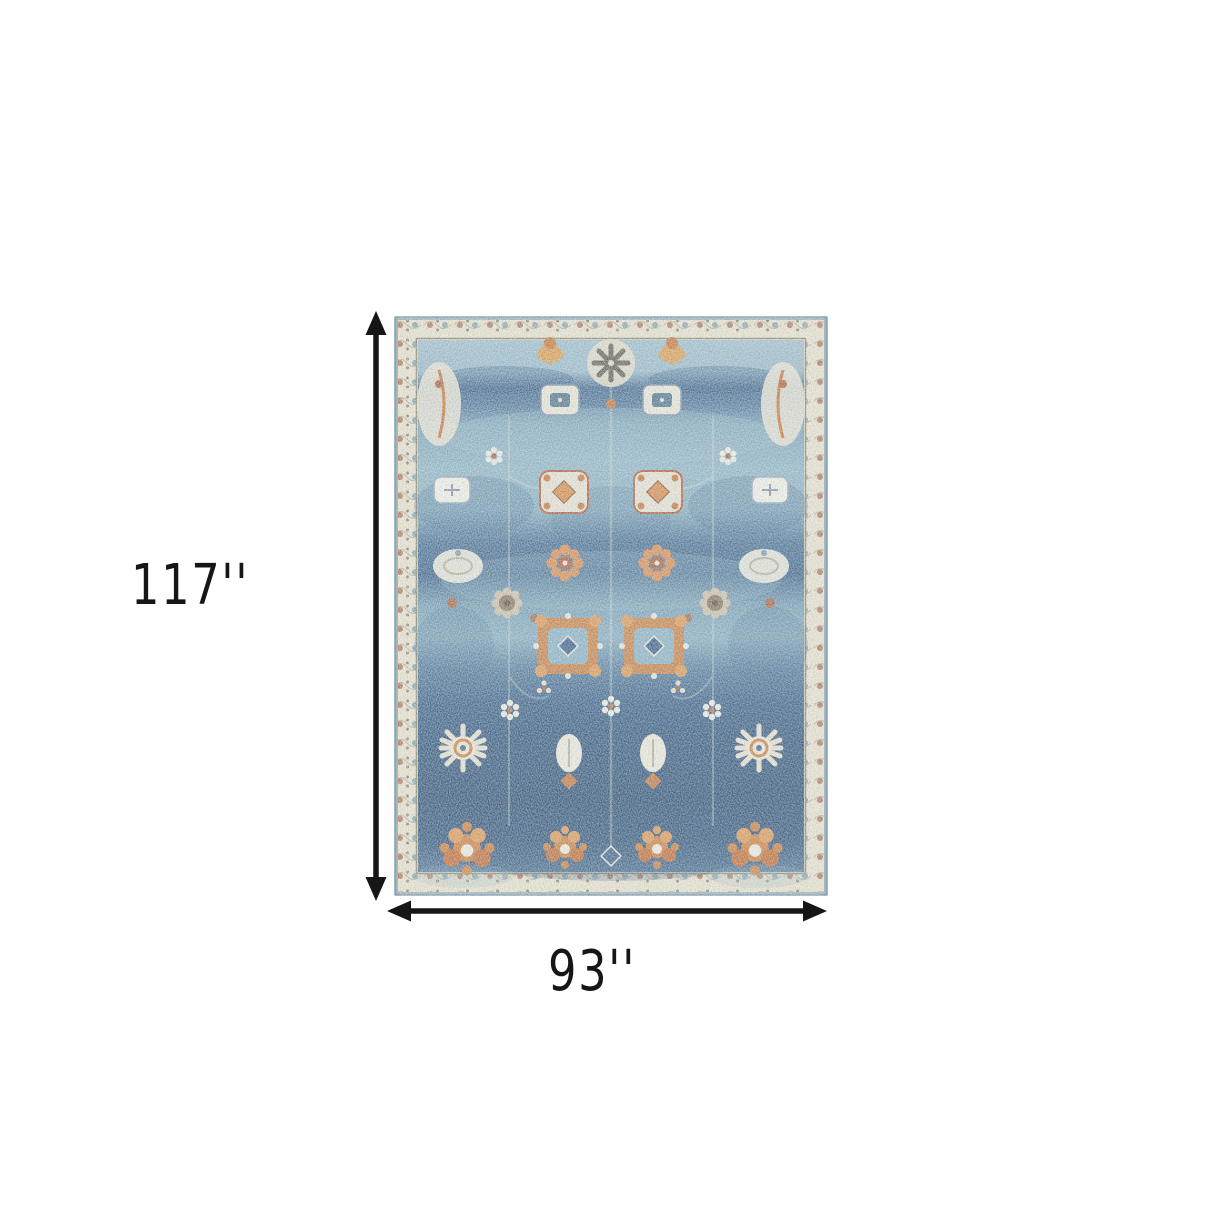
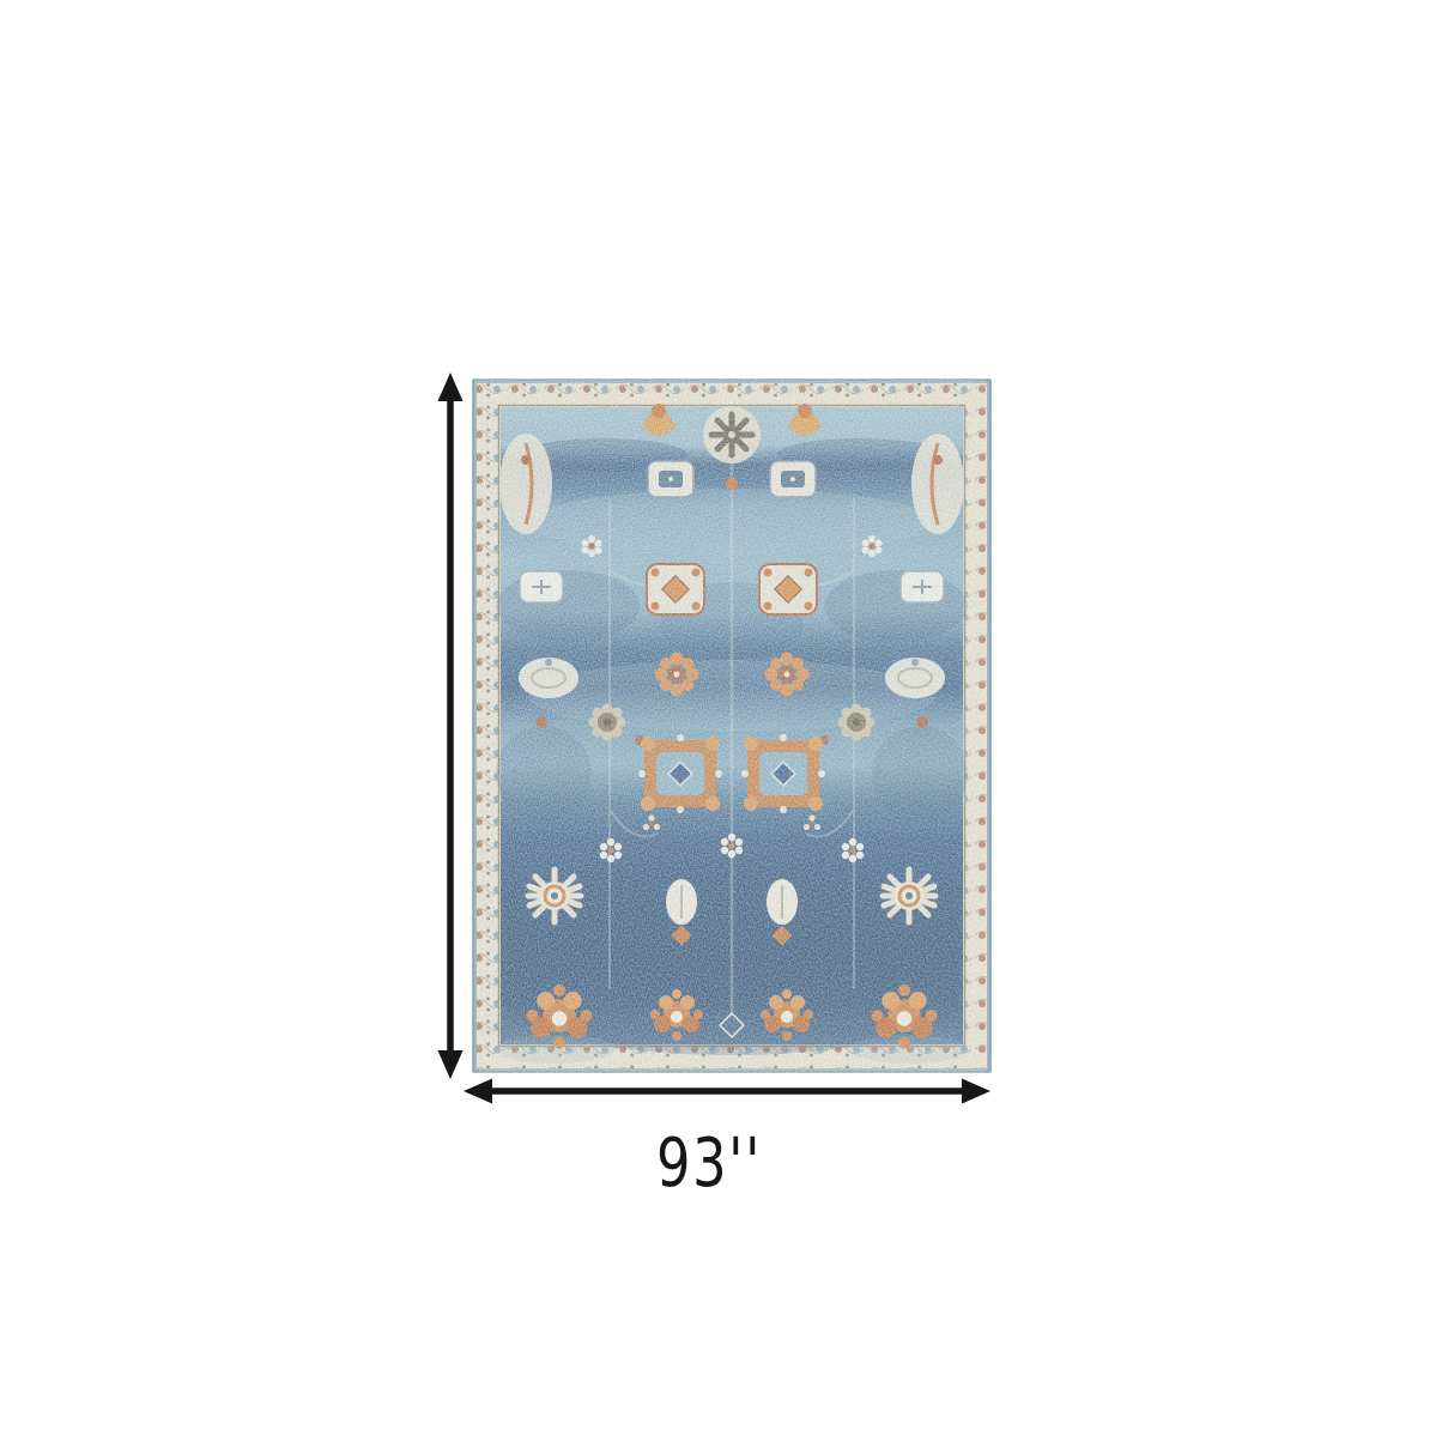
- 117''
  93''
